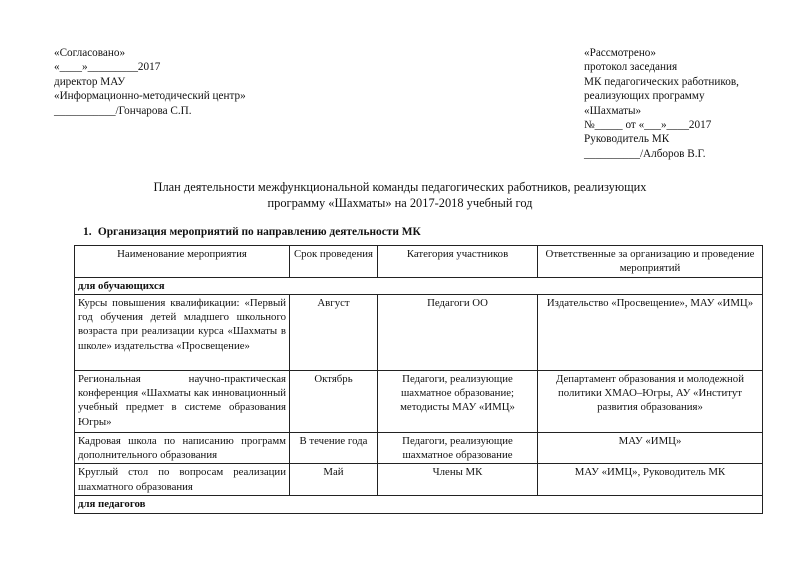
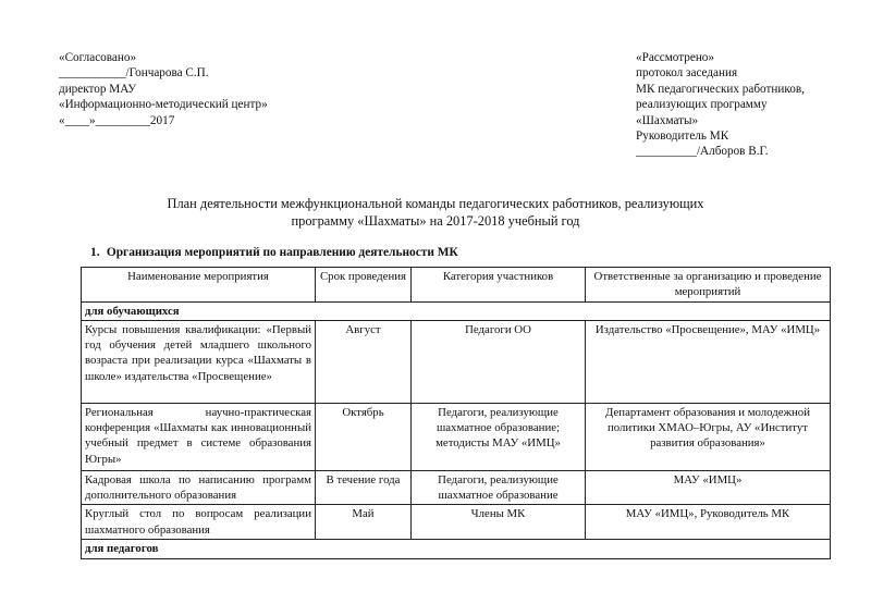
  «Согласовано»
- «____»_________2017
+ ___________/Гончарова С.П.
  директор МАУ
  «Информационно-методический центр»
- ___________/Гончарова С.П.
+ «____»_________2017
  «Рассмотрено»
  протокол заседания
  МК педагогических работников,
  реализующих программу
  «Шахматы»
- №_____ от «___»____2017
  Руководитель МК
  __________/Алборов В.Г.
  План деятельности межфункциональной команды педагогических работников, реализующих
  программу «Шахматы» на 2017-2018 учебный год
  1. Организация мероприятий по направлению деятельности МК
  Наименование мероприятия	Срок проведения	Категория участников	Ответственные за организацию и проведение мероприятий
  для обучающихся
  Курсы повышения квалификации: «Первый год обучения детей младшего школьного возраста при реализации курса «Шахматы в школе» издательства «Просвещение»	Август	Педагоги ОО	Издательство «Просвещение», МАУ «ИМЦ»
  Региональная научно-практическая конференция «Шахматы как инновационный учебный предмет в системе образования Югры»	Октябрь	Педагоги, реализующие шахматное образование; методисты МАУ «ИМЦ»	Департамент образования и молодежной политики ХМАО–Югры, АУ «Институт развития образования»
  Кадровая школа по написанию программ дополнительного образования	В течение года	Педагоги, реализующие шахматное образование	МАУ «ИМЦ»
  Круглый стол по вопросам реализации шахматного образования	Май	Члены МК	МАУ «ИМЦ», Руководитель МК
  для педагогов
